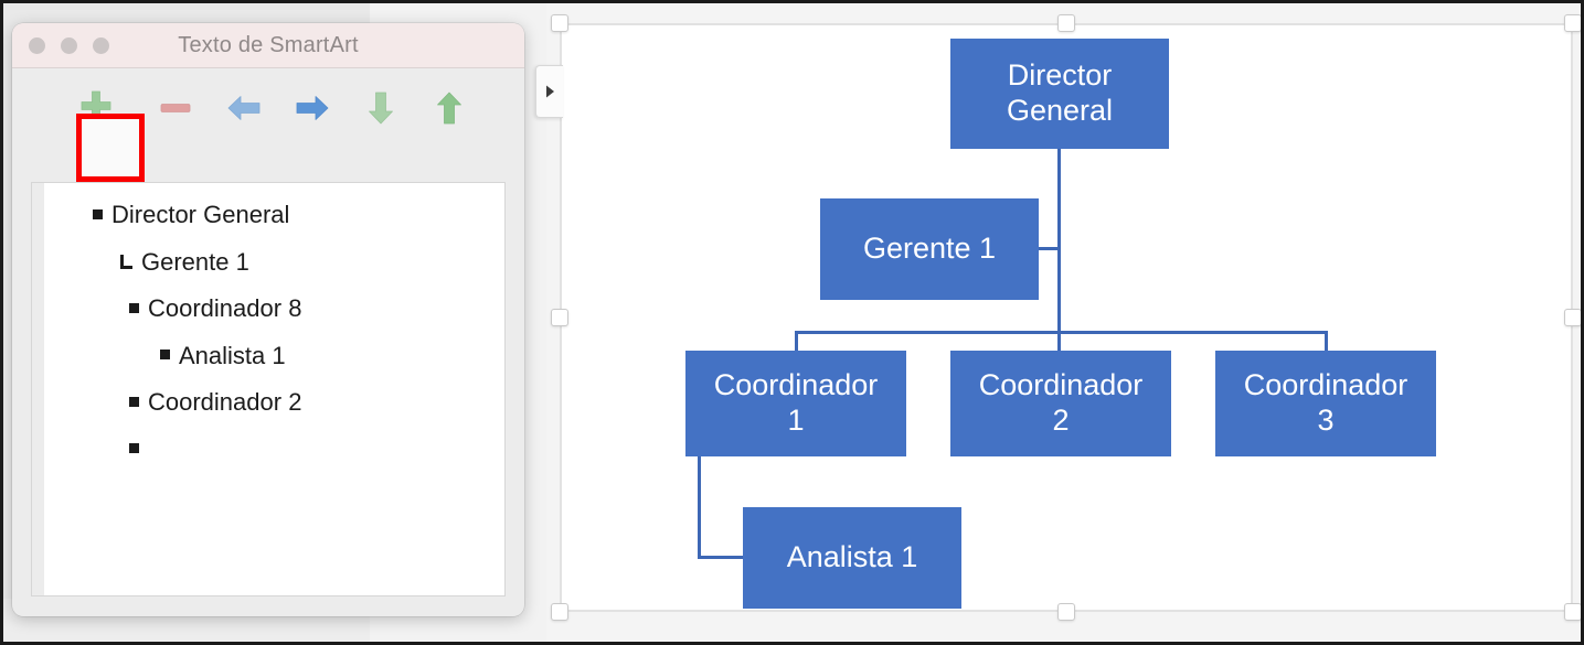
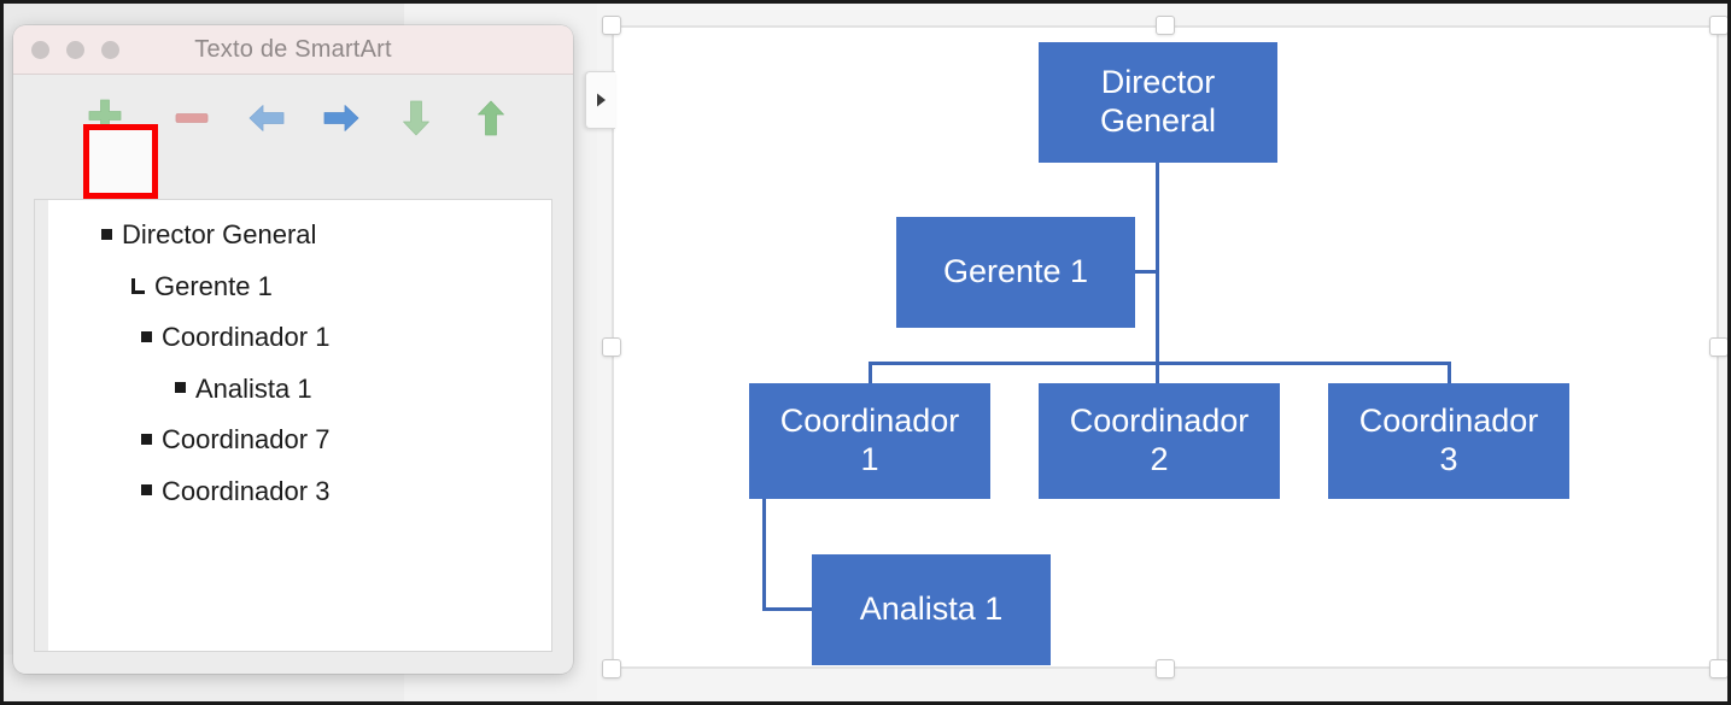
  Texto de SmartArt
  Director General
  Gerente 1
- Coordinador 8
+ Coordinador 1
  Analista 1
- Coordinador 2
+ Coordinador 7
+ Coordinador 3
  Director
  General
  Gerente 1
  Coordinador
  1
  Coordinador
  2
  Coordinador
  3
  Analista 1
